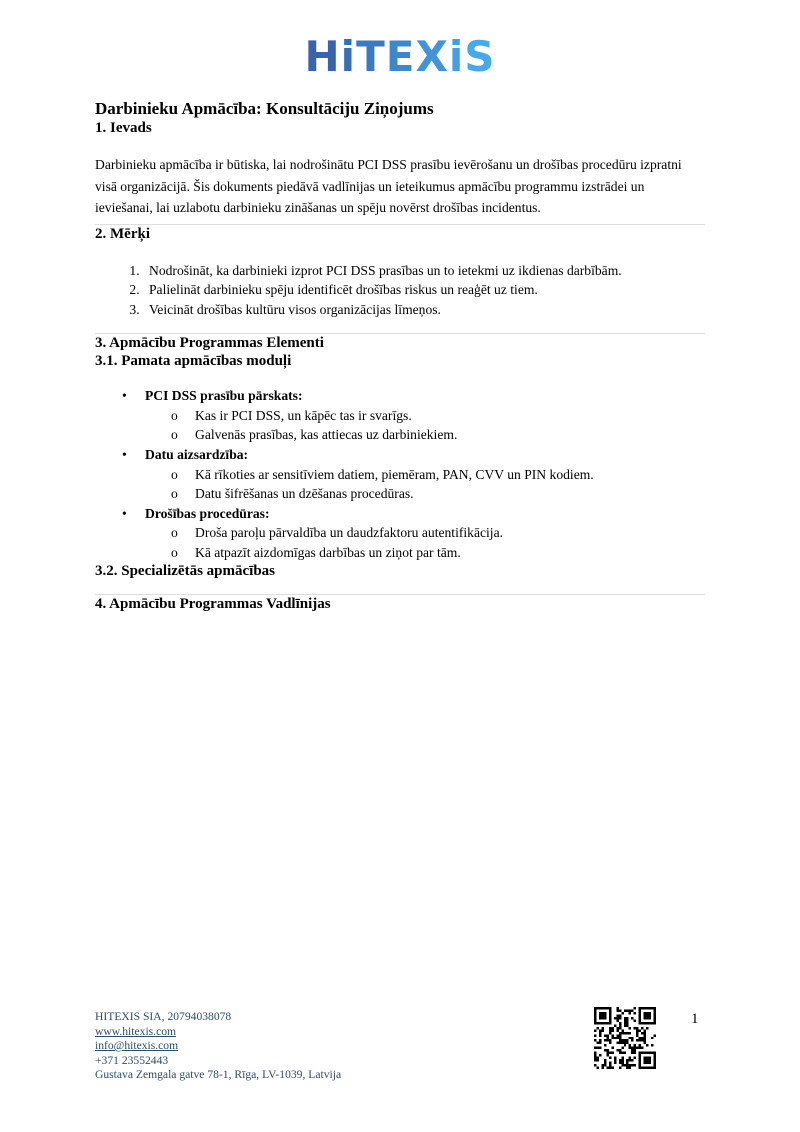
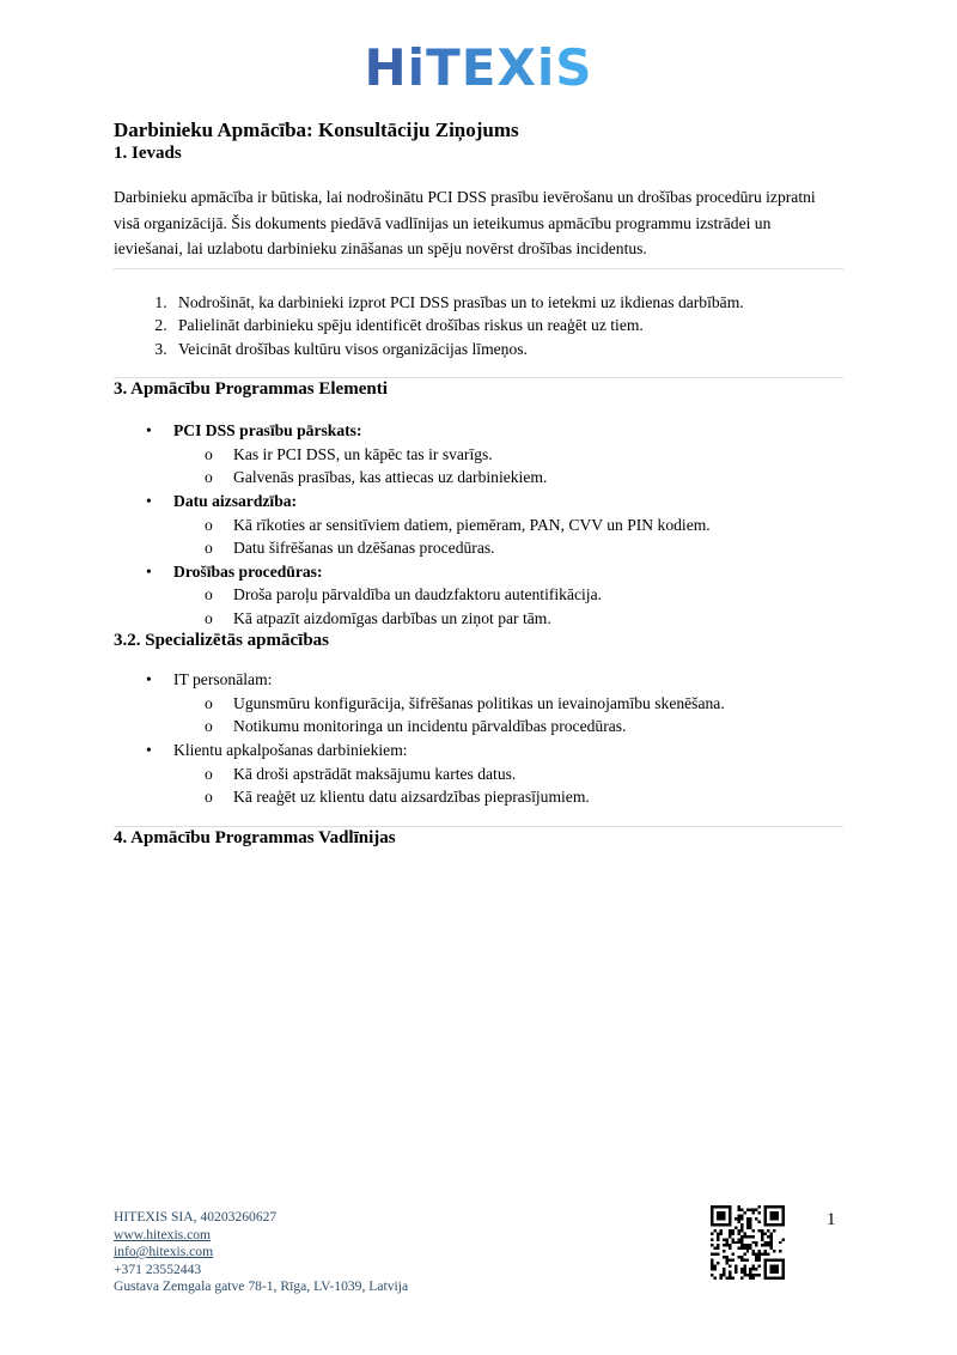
  HiTEXiS
  Darbinieku Apmācība: Konsultāciju Ziņojums
  1. Ievads
  Darbinieku apmācība ir būtiska, lai nodrošinātu PCI DSS prasību ievērošanu un drošības procedūru izpratni visā organizācijā. Šis dokuments piedāvā vadlīnijas un ieteikumus apmācību programmu izstrādei un ieviešanai, lai uzlabotu darbinieku zināšanas un spēju novērst drošības incidentus.
- 2. Mērķi
  Nodrošināt, ka darbinieki izprot PCI DSS prasības un to ietekmi uz ikdienas darbībām.
  Palielināt darbinieku spēju identificēt drošības riskus un reaģēt uz tiem.
  Veicināt drošības kultūru visos organizācijas līmeņos.
  3. Apmācību Programmas Elementi
- 3.1. Pamata apmācības moduļi
  PCI DSS prasību pārskats:
  Kas ir PCI DSS, un kāpēc tas ir svarīgs.
  Galvenās prasības, kas attiecas uz darbiniekiem.
  Datu aizsardzība:
  Kā rīkoties ar sensitīviem datiem, piemēram, PAN, CVV un PIN kodiem.
  Datu šifrēšanas un dzēšanas procedūras.
  Drošības procedūras:
  Droša paroļu pārvaldība un daudzfaktoru autentifikācija.
  Kā atpazīt aizdomīgas darbības un ziņot par tām.
  3.2. Specializētās apmācības
+ IT personālam:
+ Ugunsmūru konfigurācija, šifrēšanas politikas un ievainojamību skenēšana.
+ Notikumu monitoringa un incidentu pārvaldības procedūras.
+ Klientu apkalpošanas darbiniekiem:
+ Kā droši apstrādāt maksājumu kartes datus.
+ Kā reaģēt uz klientu datu aizsardzības pieprasījumiem.
  4. Apmācību Programmas Vadlīnijas
- HITEXIS SIA, 20794038078
+ HITEXIS SIA, 40203260627
  www.hitexis.com
  info@hitexis.com
  +371 23552443
  Gustava Zemgala gatve 78-1, Rīga, LV-1039, Latvija
  1
